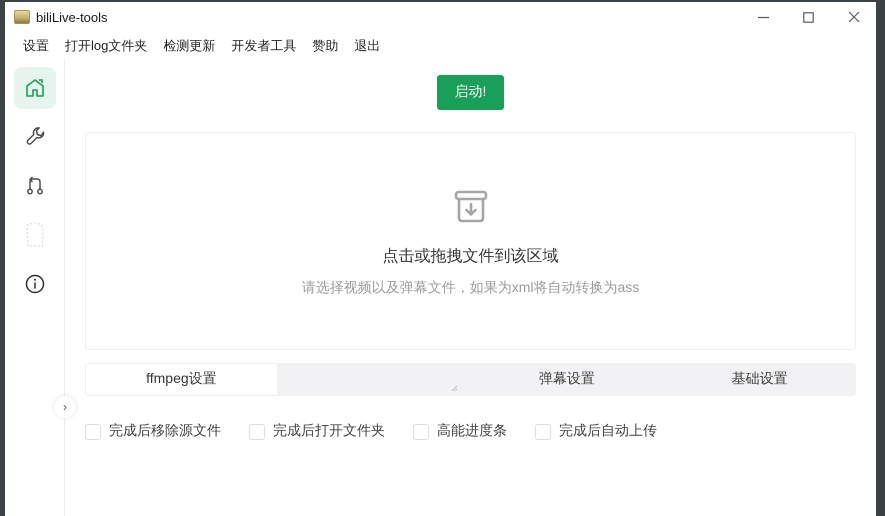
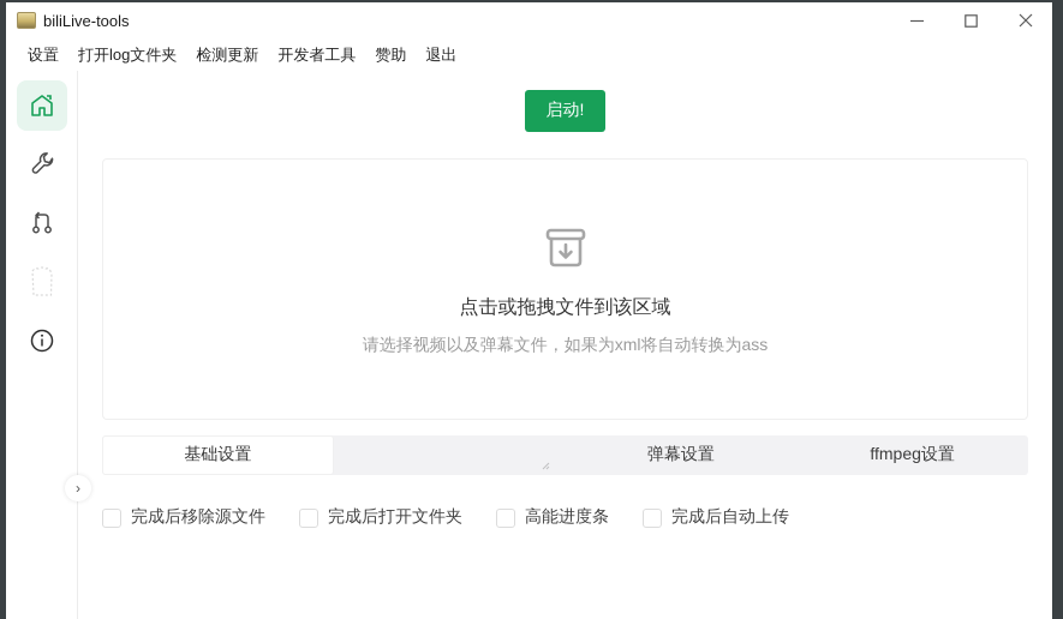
  biliLive-tools
  设置
  打开log文件夹
  检测更新
  开发者工具
  赞助
  退出
  ›
  启动!
  点击或拖拽文件到该区域
  请选择视频以及弹幕文件，如果为xml将自动转换为ass
- ffmpeg设置
+ 基础设置
  弹幕设置
- 基础设置
+ ffmpeg设置
  完成后移除源文件
  完成后打开文件夹
  高能进度条
  完成后自动上传
